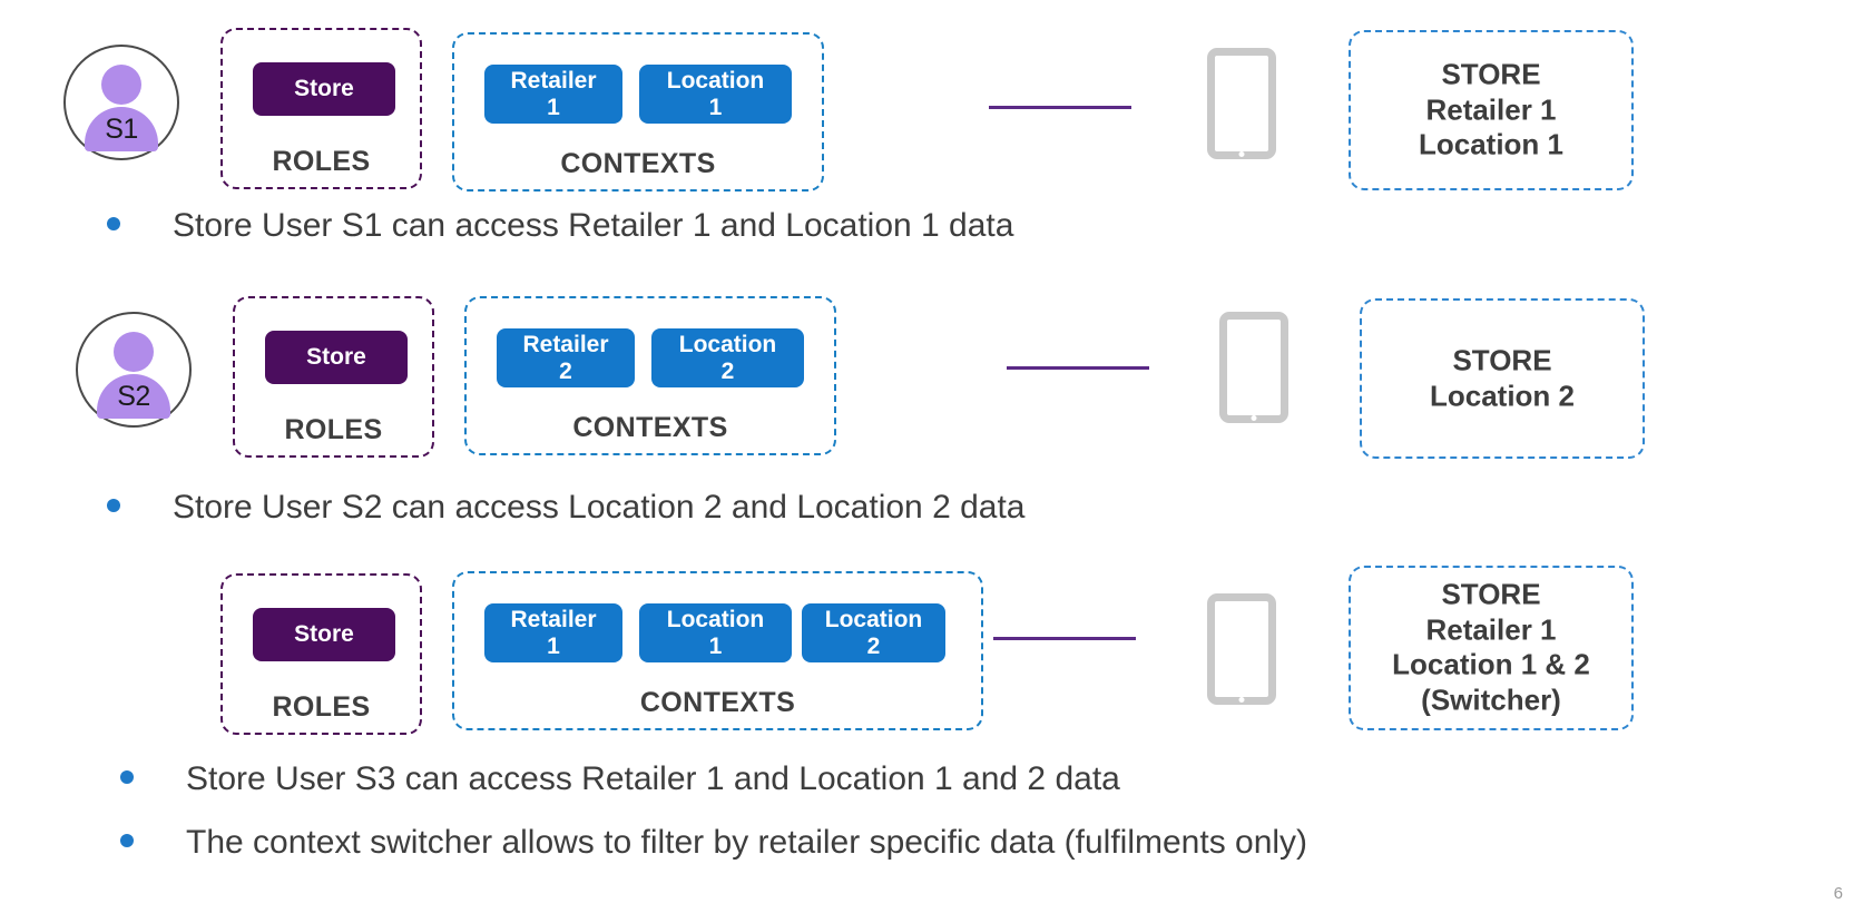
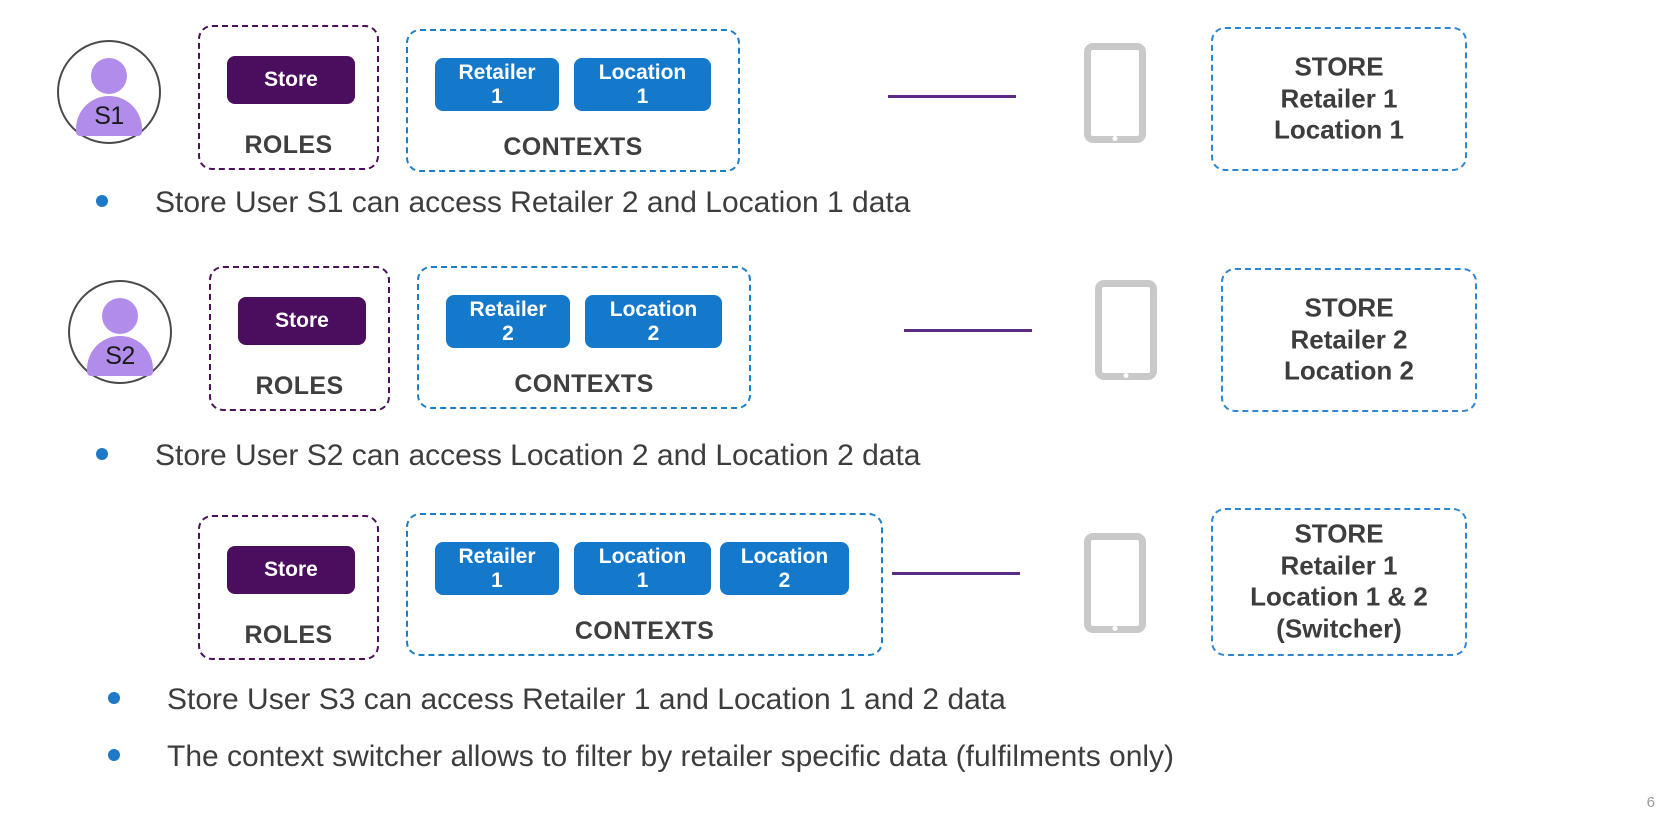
  S1
  Store
  ROLES
  Retailer
  1
  Location
  1
  CONTEXTS
  STORE
  Retailer 1
  Location 1
- Store User S1 can access Retailer 1 and Location 1 data
+ Store User S1 can access Retailer 2 and Location 1 data
  S2
  Store
  ROLES
  Retailer
  2
  Location
  2
  CONTEXTS
  STORE
+ Retailer 2
  Location 2
  Store User S2 can access Location 2 and Location 2 data
  Store
  ROLES
  Retailer
  1
  Location
  1
  Location
  2
  CONTEXTS
  STORE
  Retailer 1
  Location 1 & 2
  (Switcher)
  Store User S3 can access Retailer 1 and Location 1 and 2 data
  The context switcher allows to filter by retailer specific data (fulfilments only)
  6
